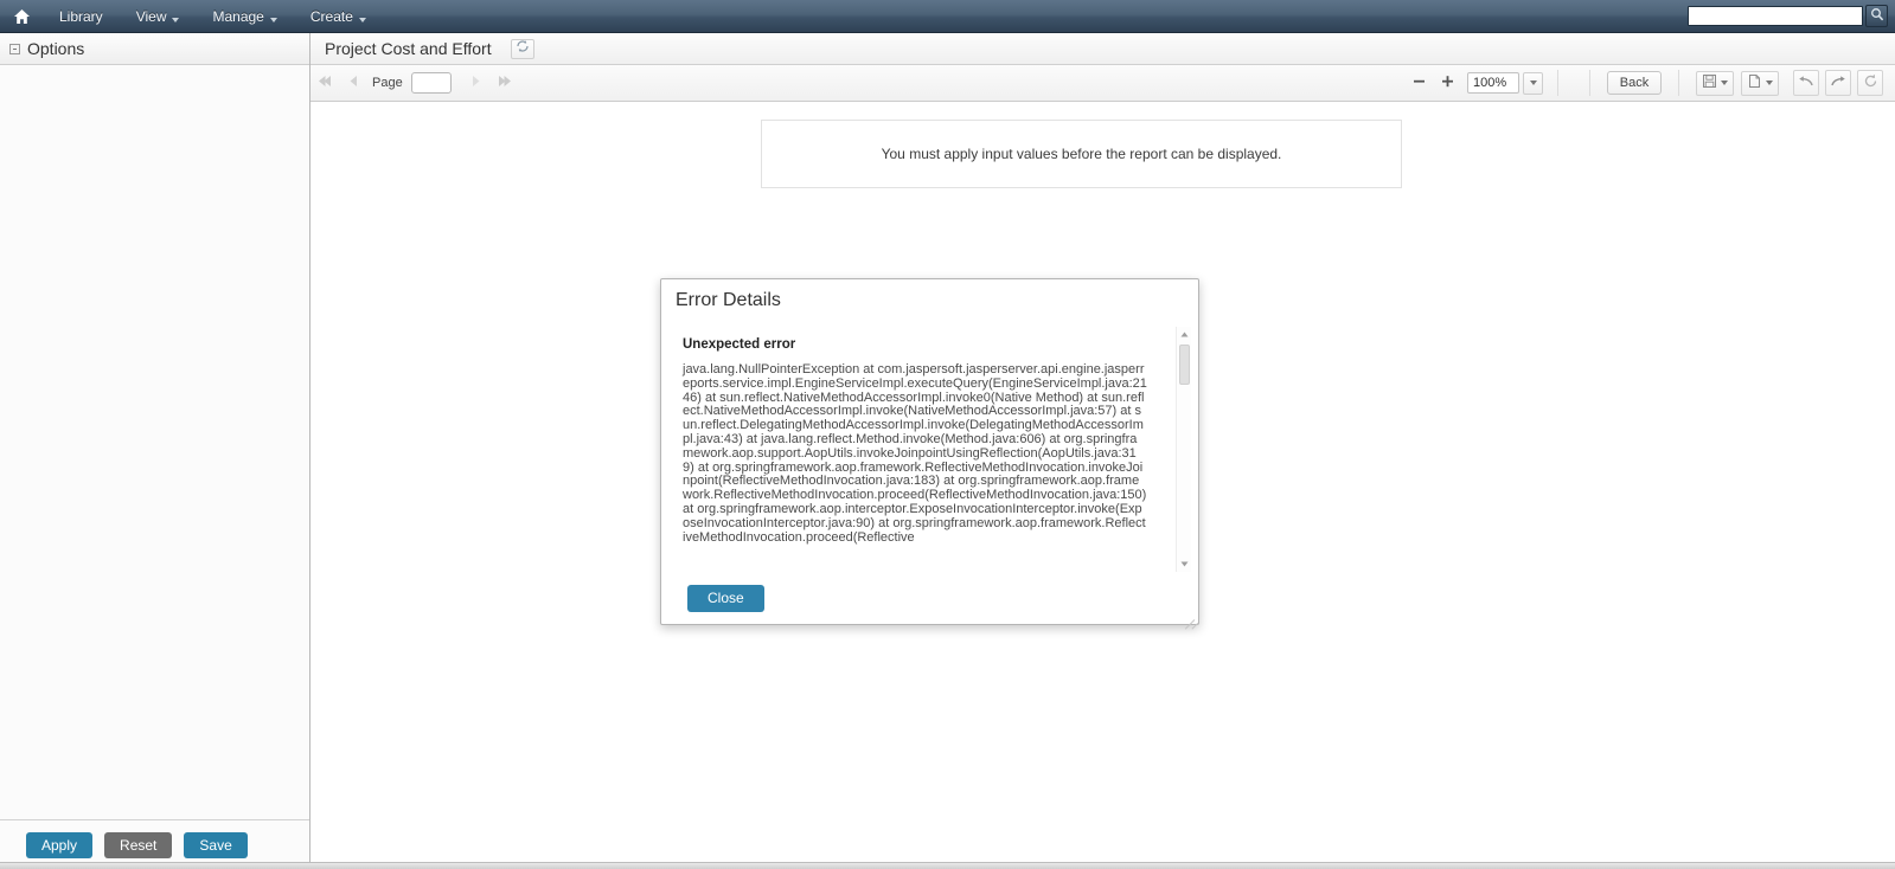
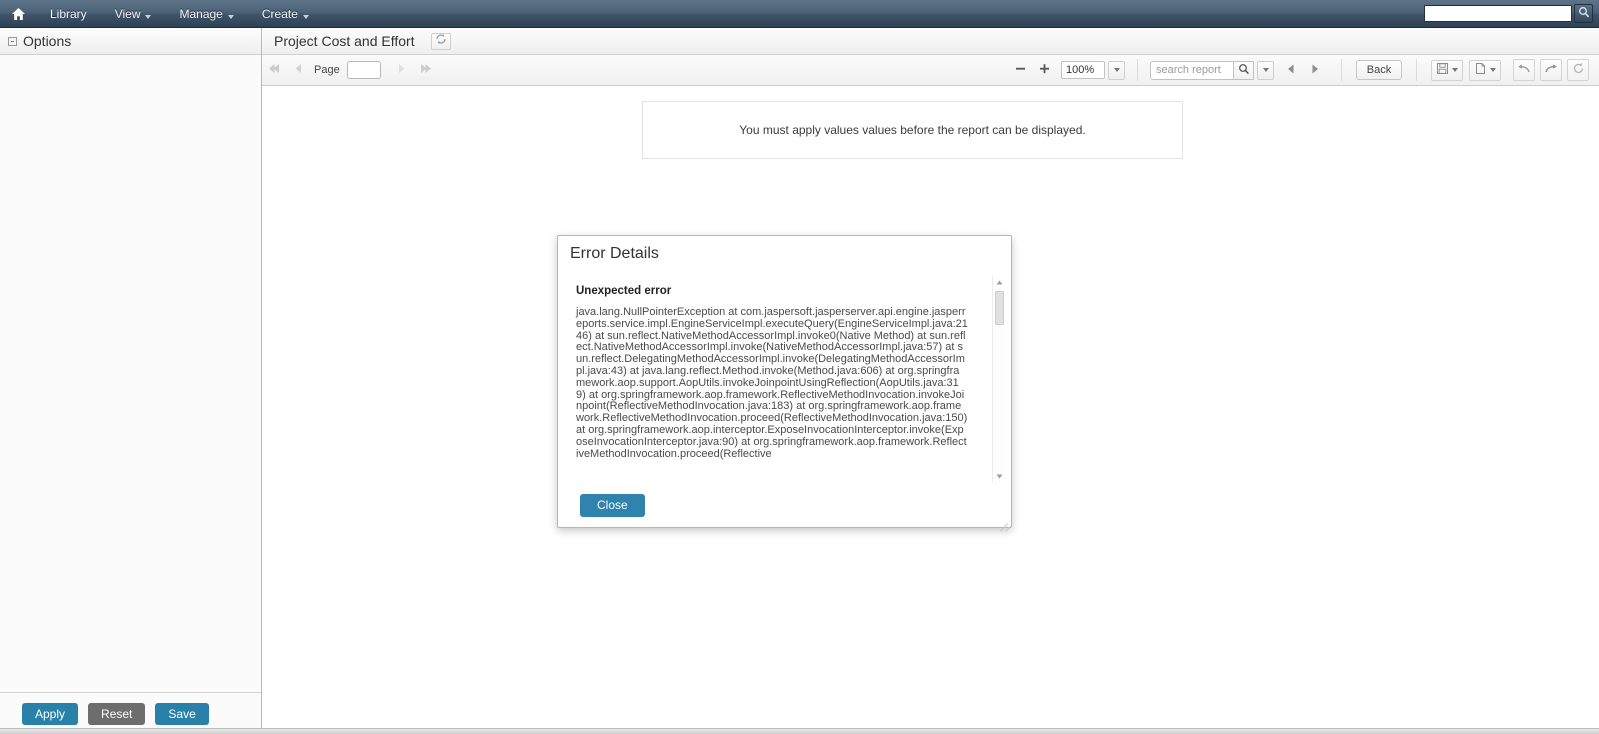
  Library
  View
  Manage
  Create
  Options
  Apply
  Reset
  Save
  Project Cost and Effort
  Page
  100%
+ search report
  Back
- You must apply input values before the report can be displayed.
+ You must apply values values before the report can be displayed.
  Error Details
  Unexpected error
  java.lang.NullPointerException at com.jaspersoft.jasperserver.api.engine.jasperreports.service.impl.EngineServiceImpl.executeQuery(EngineServiceImpl.java:2146) at sun.reflect.NativeMethodAccessorImpl.invoke0(Native Method) at sun.reflect.NativeMethodAccessorImpl.invoke(NativeMethodAccessorImpl.java:57) at sun.reflect.DelegatingMethodAccessorImpl.invoke(DelegatingMethodAccessorImpl.java:43) at java.lang.reflect.Method.invoke(Method.java:606) at org.springframework.aop.support.AopUtils.invokeJoinpointUsingReflection(AopUtils.java:319) at org.springframework.aop.framework.ReflectiveMethodInvocation.invokeJoinpoint(ReflectiveMethodInvocation.java:183) at org.springframework.aop.framework.ReflectiveMethodInvocation.proceed(ReflectiveMethodInvocation.java:150) at org.springframework.aop.interceptor.ExposeInvocationInterceptor.invoke(ExposeInvocationInterceptor.java:90) at org.springframework.aop.framework.ReflectiveMethodInvocation.proceed(Reflective
  Close
